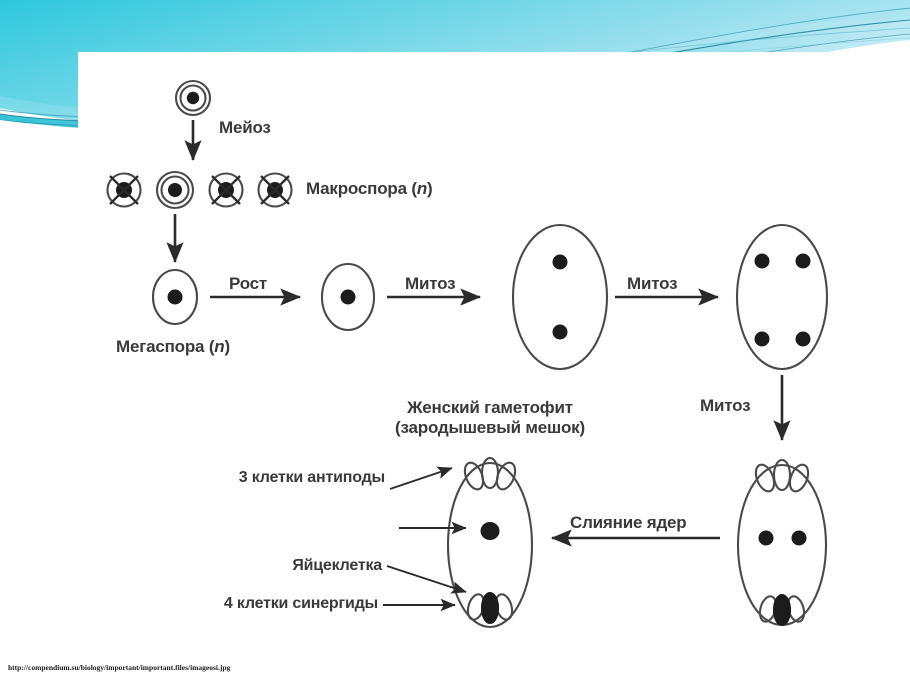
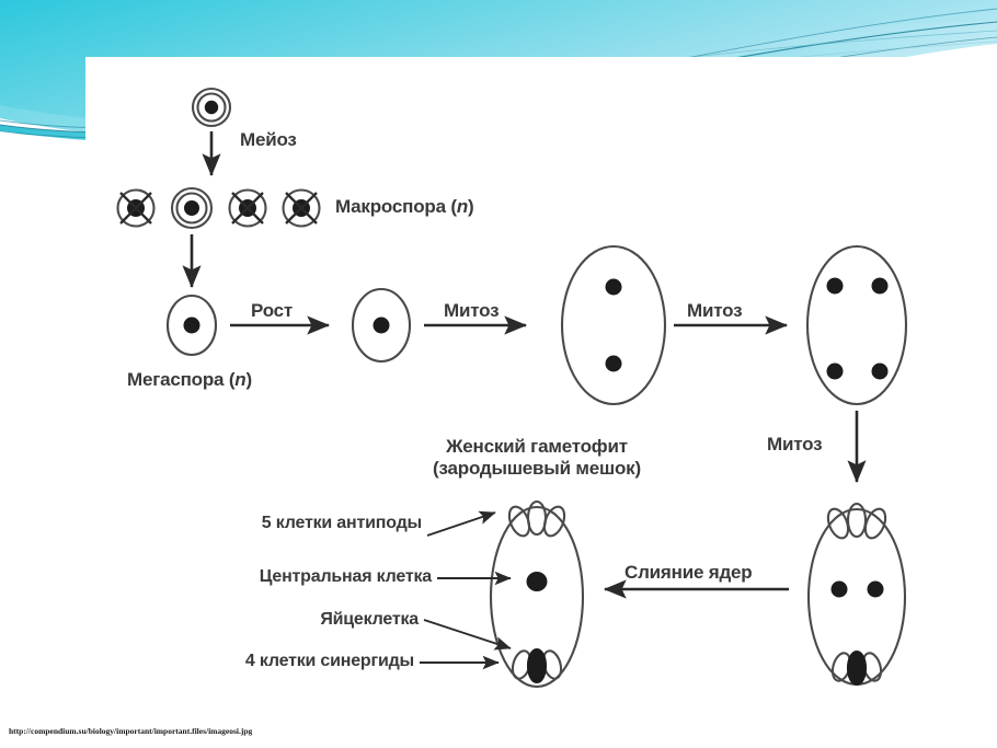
  Мейоз
  Макроспора (n)
  Мегаспора (n)
  Рост
  Митоз
  Митоз
  Митоз
  Слияние ядер
  Женский гаметофит
  (зародышевый мешок)
- 3 клетки антиподы
+ 5 клетки антиподы
+ Центральная клетка
  Яйцеклетка
  4 клетки синергиды
  http://compendium.su/biology/important/important.files/imageosi.jpg
